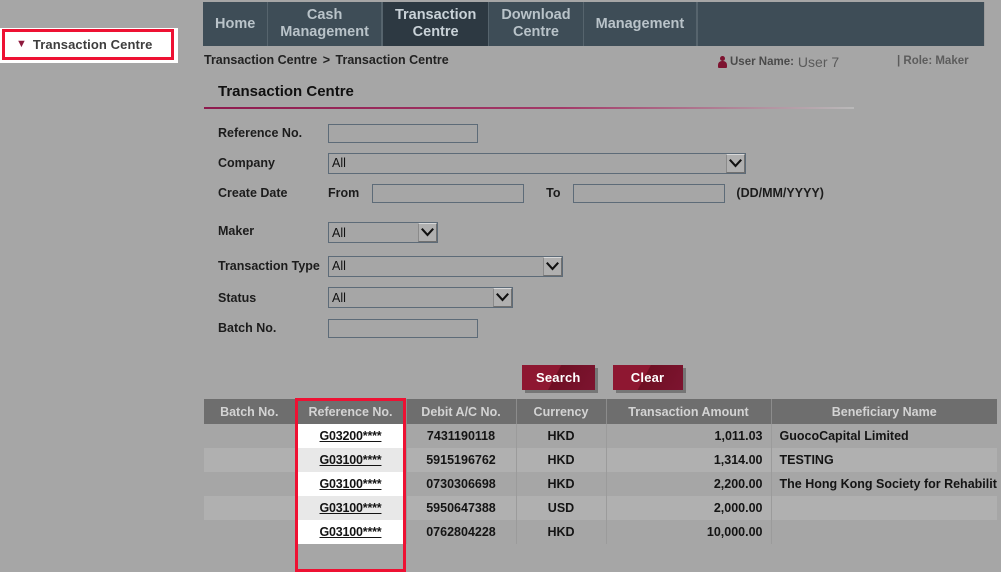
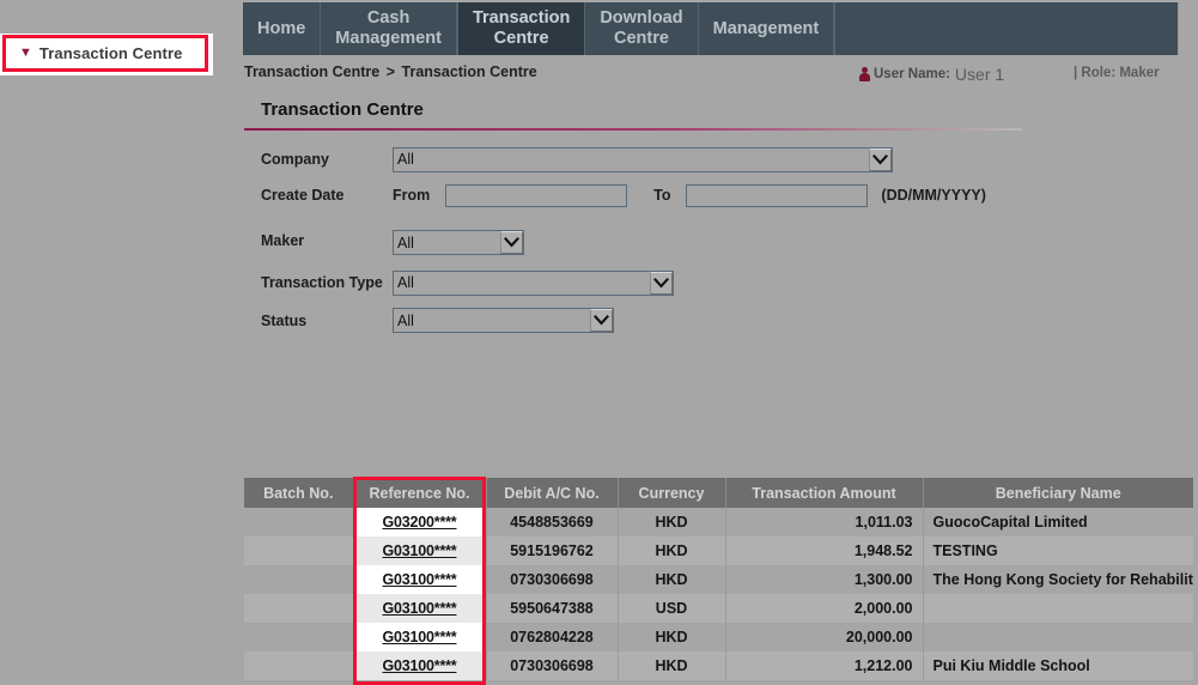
  ▼
  Transaction Centre
  Home
  Cash
  Management
  Transaction
  Centre
  Download
  Centre
  Management
  Transaction Centre > Transaction Centre
  User Name:
- User 7
+ User 1
  | Role: Maker
  Transaction Centre
- Reference No.
  Company
  All
  Create Date
  From To (DD/MM/YYYY)
  Maker
  All
  Transaction Type
  All
  Status
  All
- Batch No.
- Search
- Clear
  Batch No.	Reference No.	Debit A/C No.	Currency	Transaction Amount	Beneficiary Name
- 	G03200****	7431190118	HKD	1,011.03	GuocoCapital Limited
+ 	G03200****	4548853669	HKD	1,011.03	GuocoCapital Limited
- 	G03100****	5915196762	HKD	1,314.00	TESTING
+ 	G03100****	5915196762	HKD	1,948.52	TESTING
- 	G03100****	0730306698	HKD	2,200.00	The Hong Kong Society for Rehabilit
+ 	G03100****	0730306698	HKD	1,300.00	The Hong Kong Society for Rehabilit
  	G03100****	5950647388	USD	2,000.00
- 	G03100****	0762804228	HKD	10,000.00
+ 	G03100****	0762804228	HKD	20,000.00
+ 	G03100****	0730306698	HKD	1,212.00	Pui Kiu Middle School
